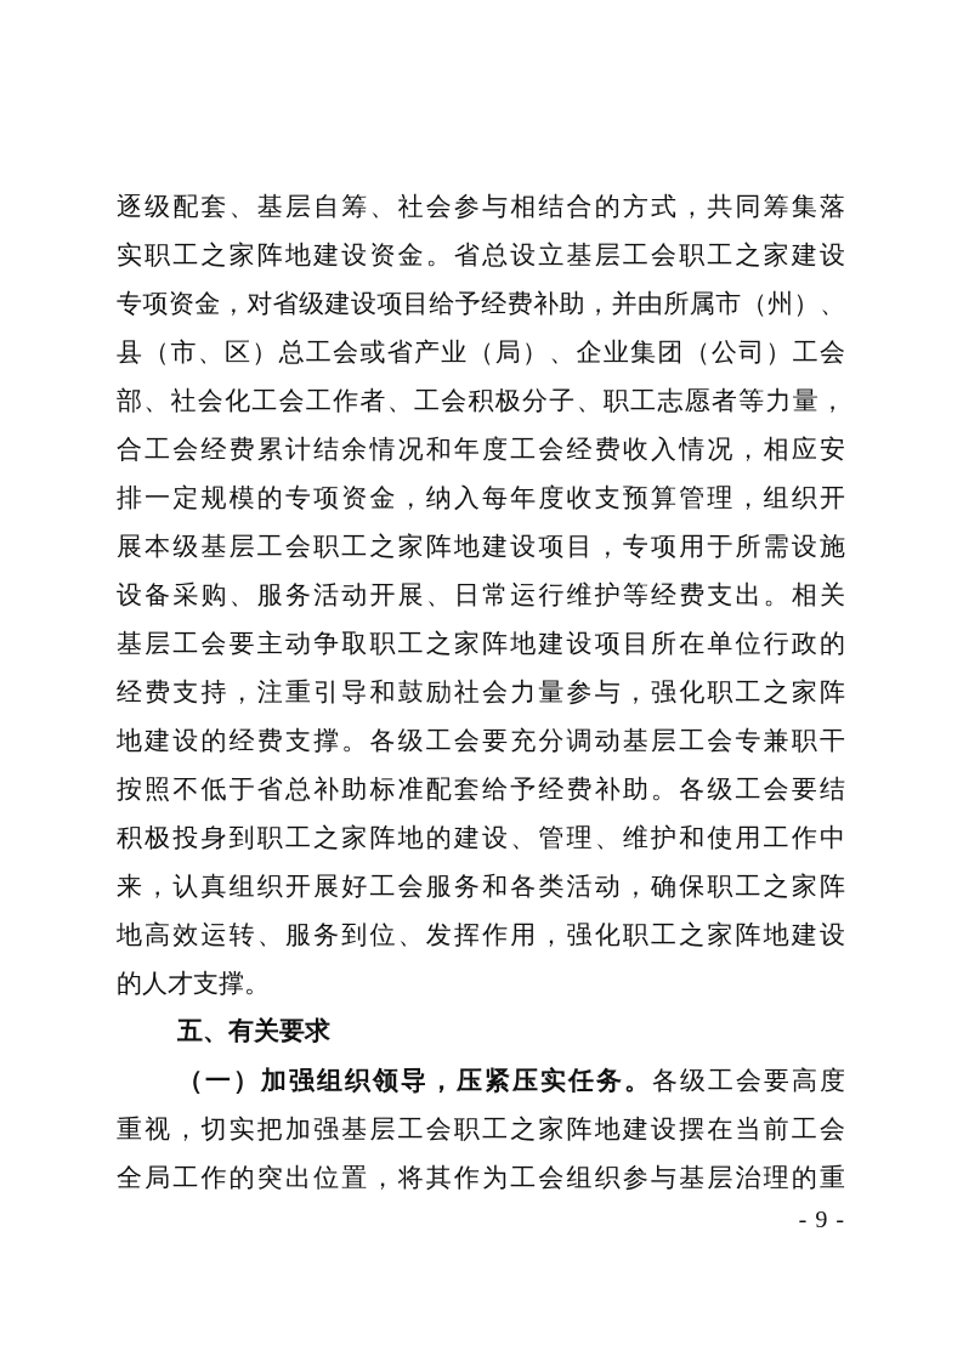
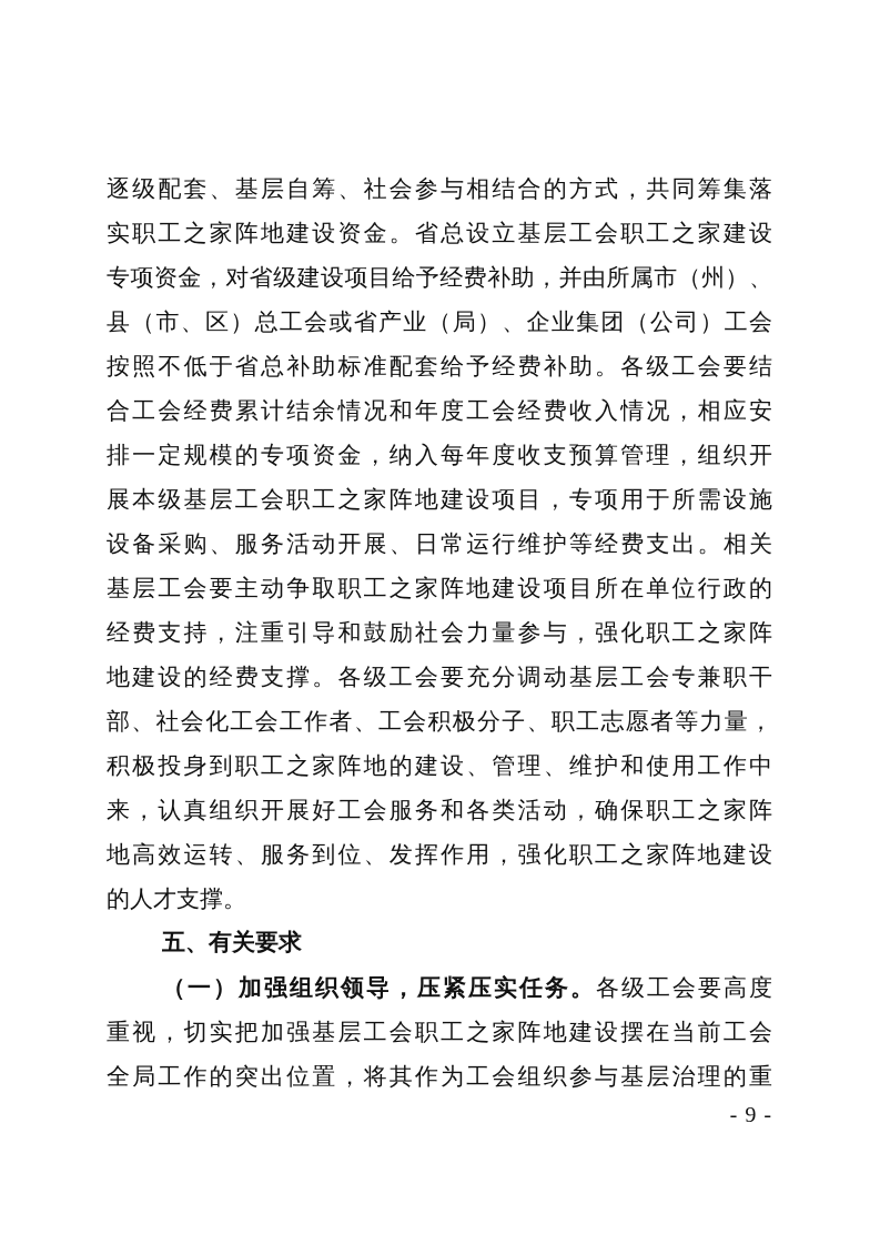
  逐级配套、基层自筹、社会参与相结合的方式，共同筹集落
  实职工之家阵地建设资金。省总设立基层工会职工之家建设
  专项资金，对省级建设项目给予经费补助，并由所属市（州）、
  县（市、区）总工会或省产业（局）、企业集团（公司）工会
- 部、社会化工会工作者、工会积极分子、职工志愿者等力量，
+ 按照不低于省总补助标准配套给予经费补助。各级工会要结
  合工会经费累计结余情况和年度工会经费收入情况，相应安
  排一定规模的专项资金，纳入每年度收支预算管理，组织开
  展本级基层工会职工之家阵地建设项目，专项用于所需设施
  设备采购、服务活动开展、日常运行维护等经费支出。相关
  基层工会要主动争取职工之家阵地建设项目所在单位行政的
  经费支持，注重引导和鼓励社会力量参与，强化职工之家阵
  地建设的经费支撑。各级工会要充分调动基层工会专兼职干
- 按照不低于省总补助标准配套给予经费补助。各级工会要结
+ 部、社会化工会工作者、工会积极分子、职工志愿者等力量，
  积极投身到职工之家阵地的建设、管理、维护和使用工作中
  来，认真组织开展好工会服务和各类活动，确保职工之家阵
  地高效运转、服务到位、发挥作用，强化职工之家阵地建设
  的人才支撑。
  五、有关要求
  （一）加强组织领导，压紧压实任务。各级工会要高度
  重视，切实把加强基层工会职工之家阵地建设摆在当前工会
  全局工作的突出位置，将其作为工会组织参与基层治理的重
  - 9 -
